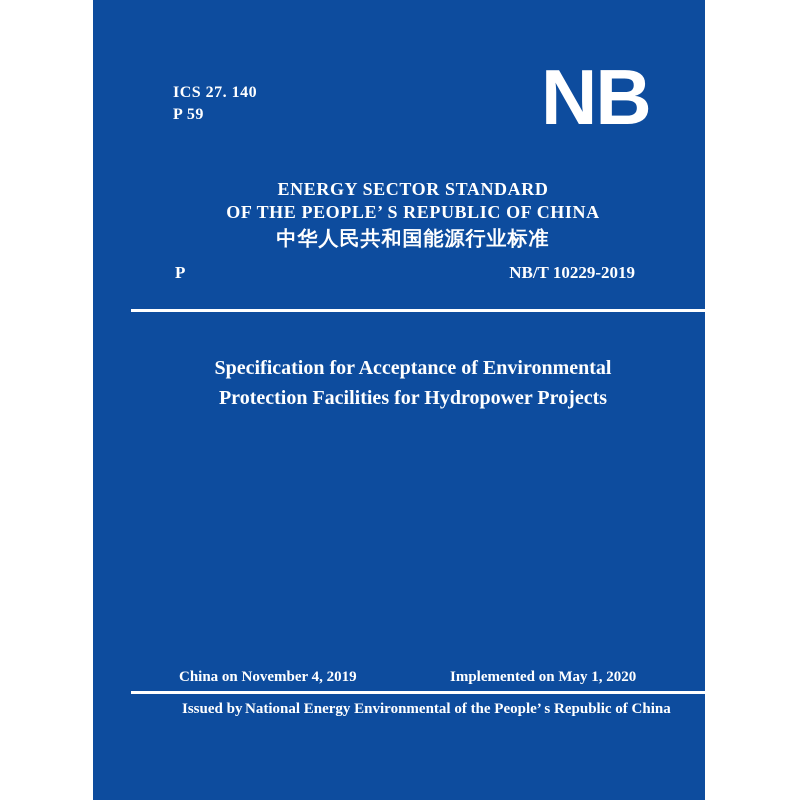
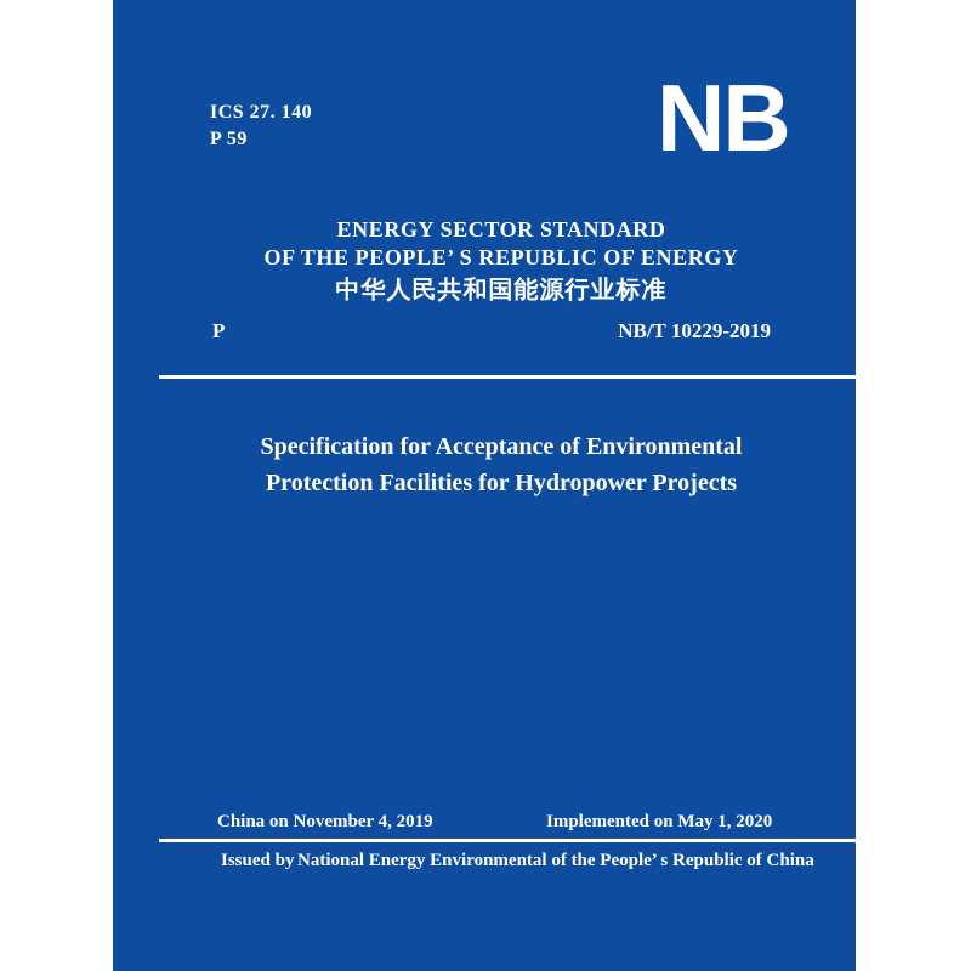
  ICS 27. 140
  P 59
  NB
  ENERGY SECTOR STANDARD
- OF THE PEOPLE’ S REPUBLIC OF CHINA
+ OF THE PEOPLE’ S REPUBLIC OF ENERGY
  中华人民共和国能源行业标准
  P
  NB/T 10229-2019
  Specification for Acceptance of Environmental
  Protection Facilities for Hydropower Projects
  China on November 4, 2019
  Implemented on May 1, 2020
  Issued by
  National Energy Environmental of the People’ s Republic of China
